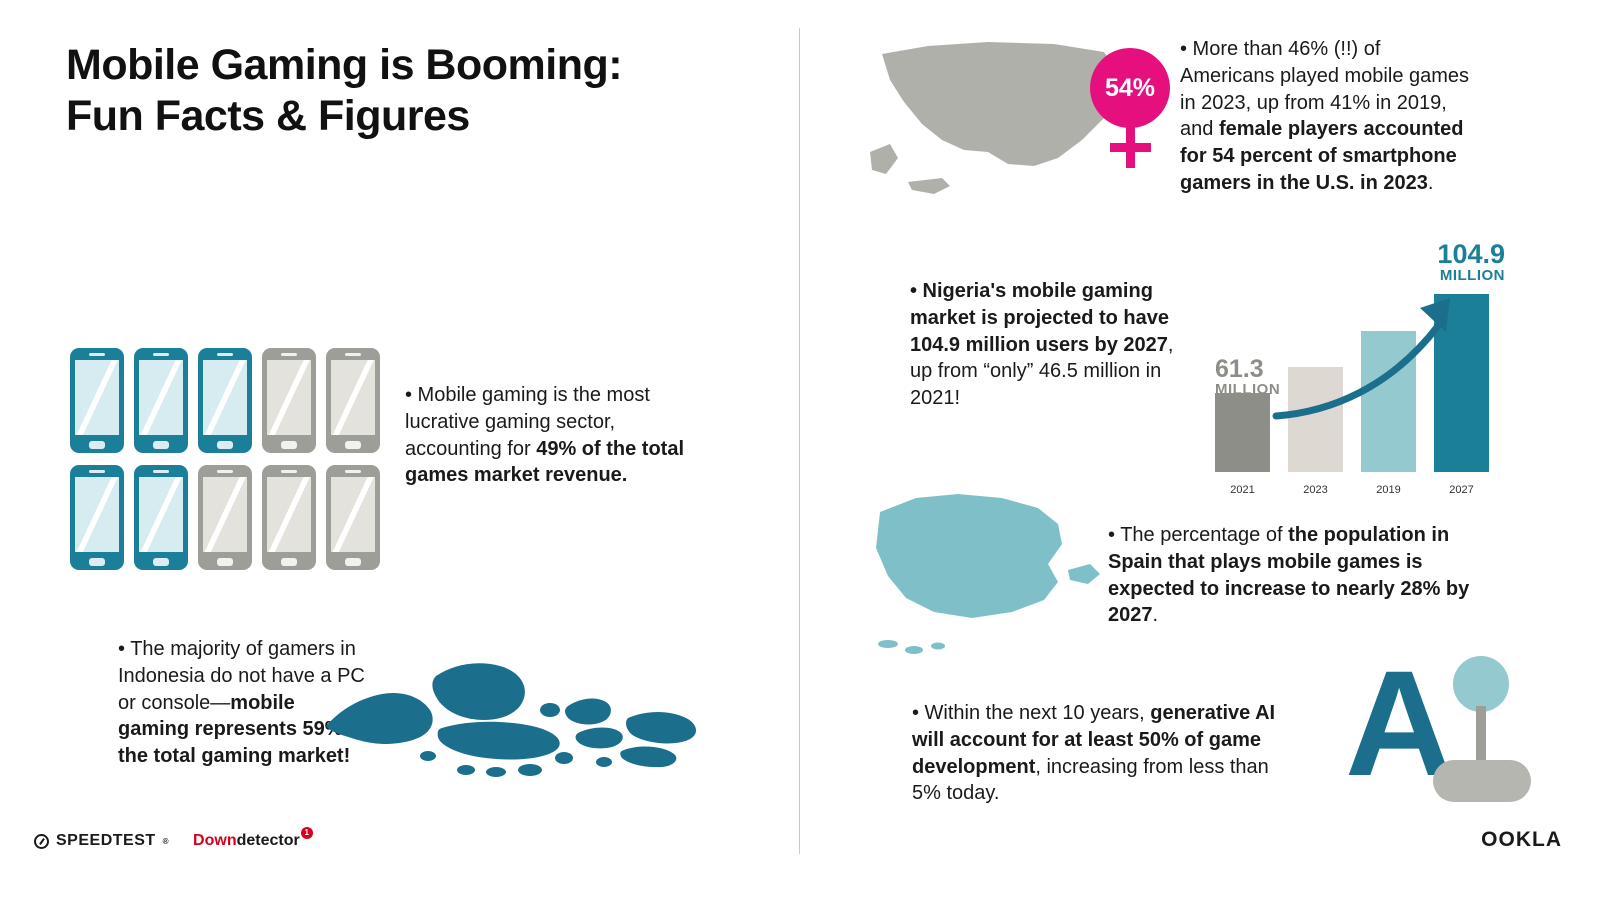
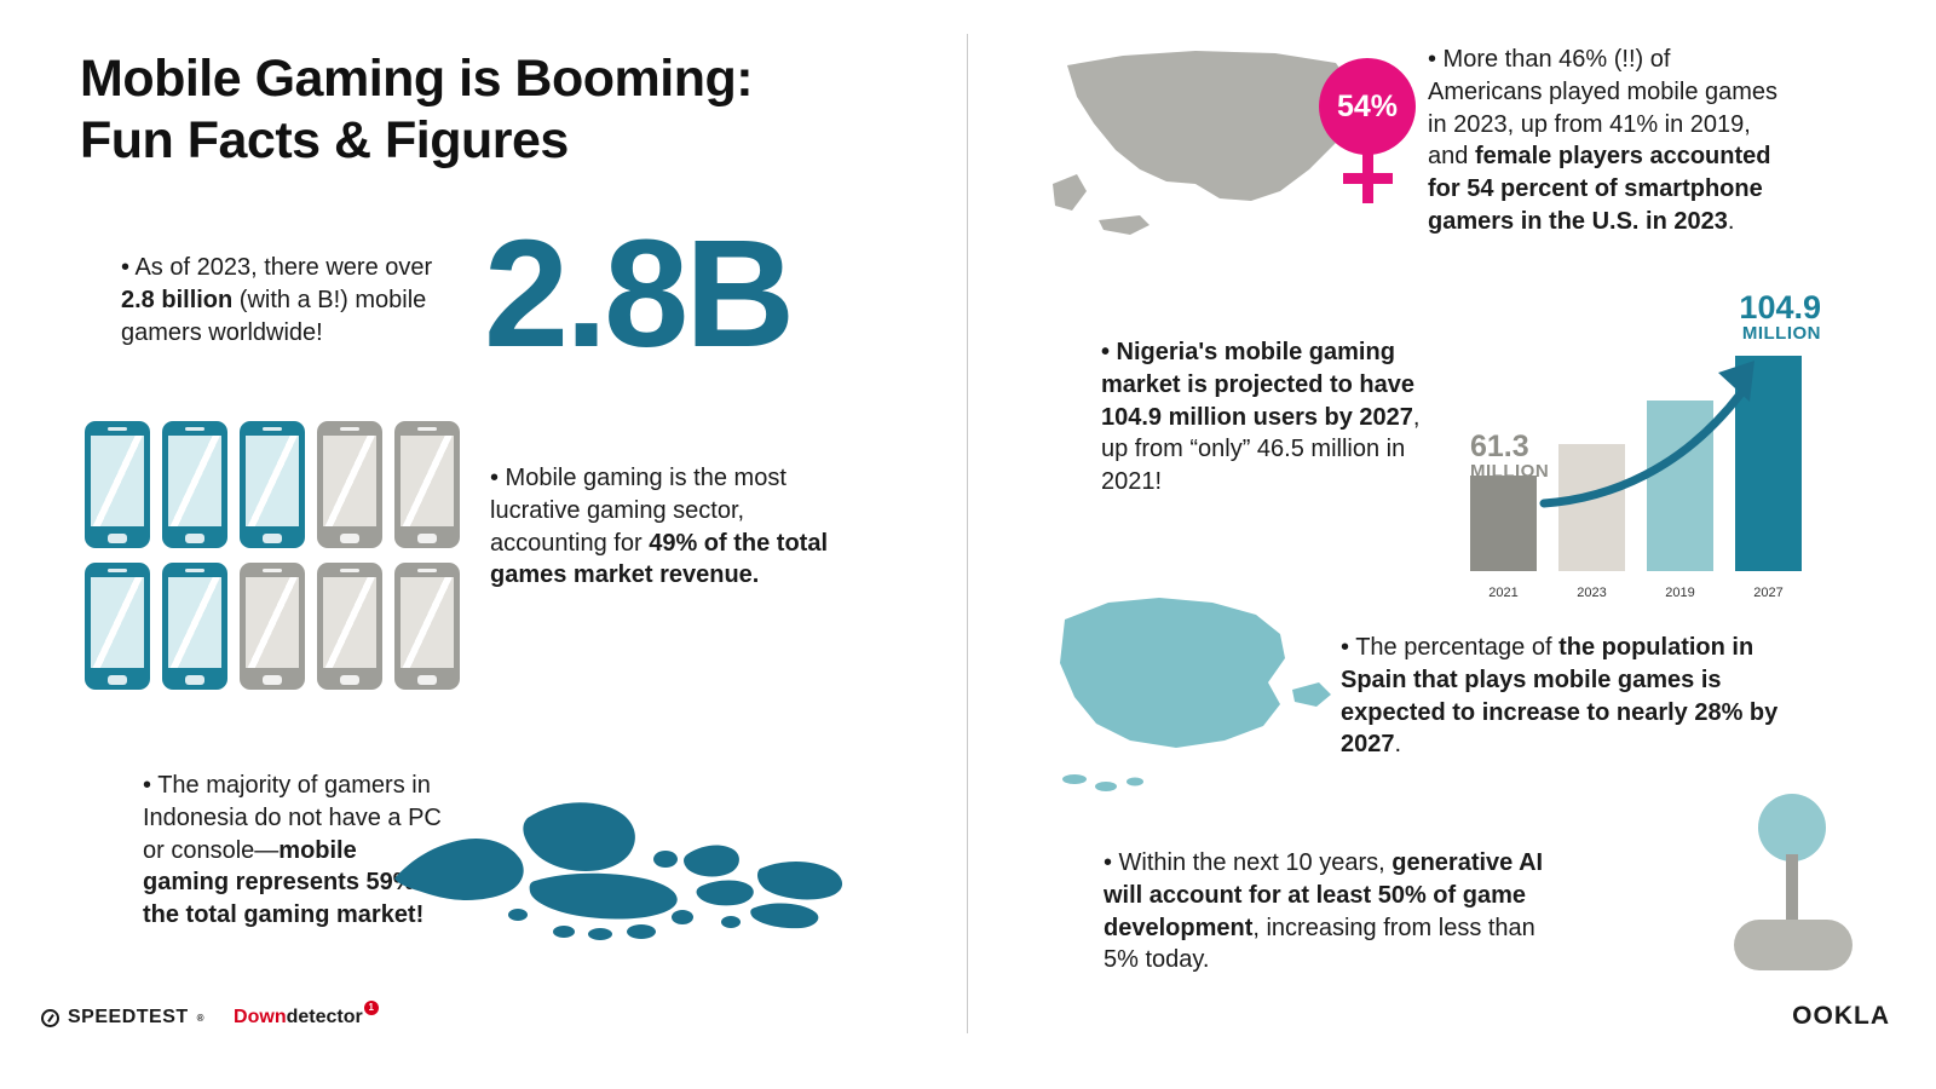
  Mobile Gaming is Booming:
  Fun Facts & Figures
+ • As of 2023, there were over 2.8 billion (with a B!) mobile gamers worldwide!
+ 2.8B
  • Mobile gaming is the most lucrative gaming sector, accounting for 49% of the total games market revenue.
  • The majority of gamers in Indonesia do not have a PC or console—mobile gaming represents 59 the total gaming market!
  SPEEDTEST
  ®
  Downdetector
  1
  OOKLA
  54%
  • More than 46% (!!) of Americans played mobile games in 2023, up from 41% in 2019, and female players accounted for 54 percent of smartphone gamers in the U.S. in 2023.
  • Nigeria's mobile gaming market is projected to have 104.9 million users by 2027, up from “only” 46.5 million in 2021!
  61.3
  MILLION
  104.9
  MILLION
  2021
  2023
  2019
  2027
  • The percentage of the population in Spain that plays mobile games is expected to increase to nearly 28% by 2027.
  • Within the next 10 years, generative AI will account for at least 50% of game development, increasing from less than 5% today.
- A
